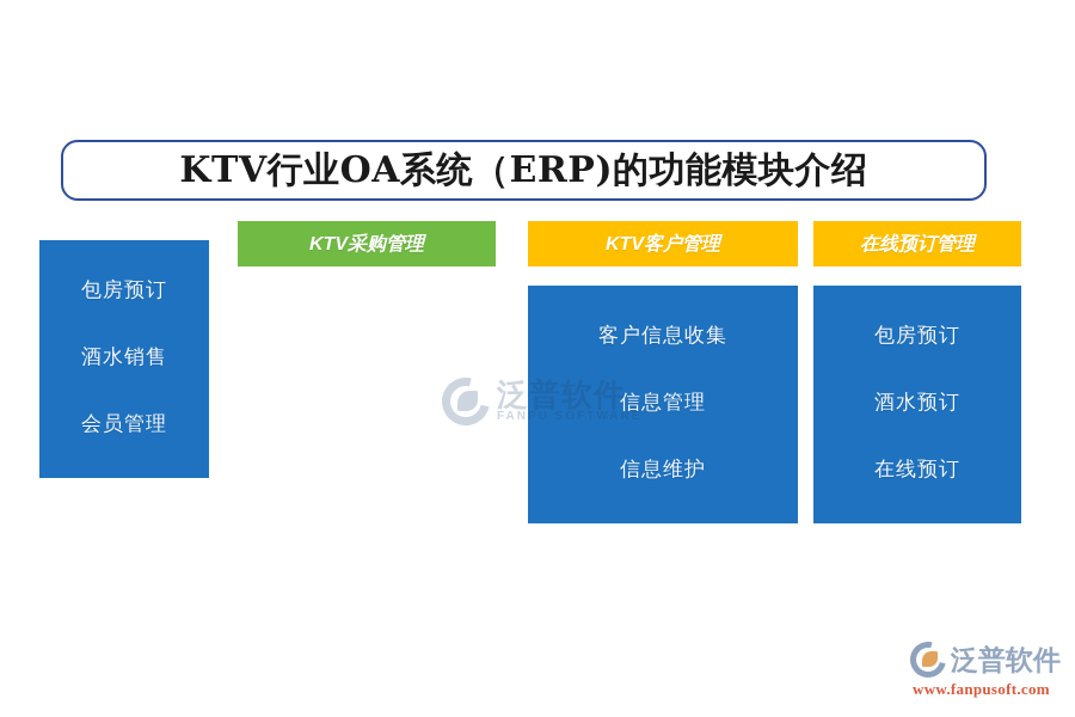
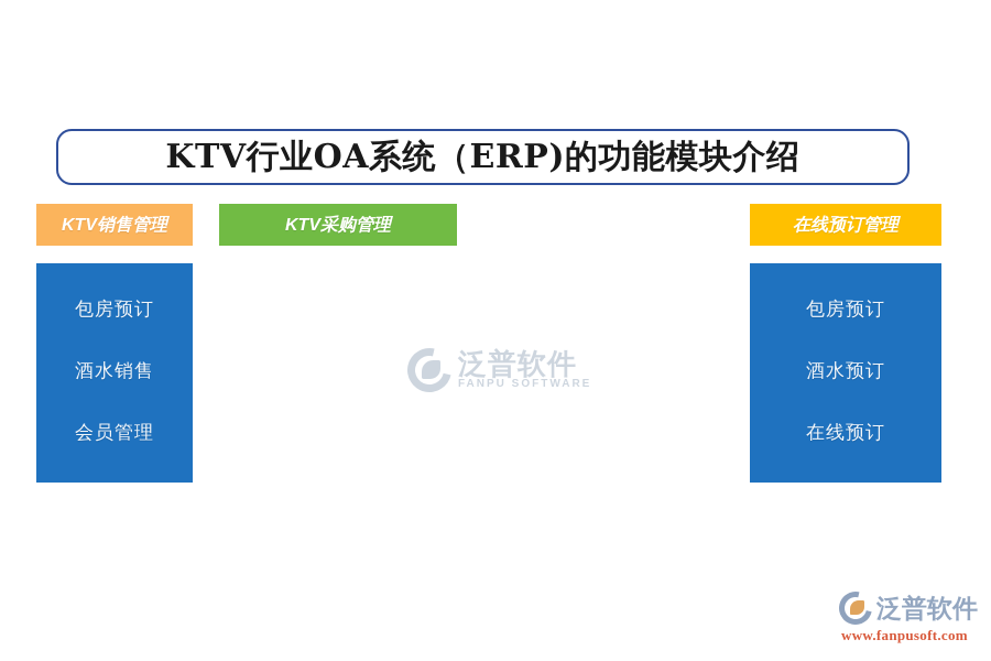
  KTV行业OA系统（ERP)的功能模块介绍
+ KTV销售管理
  包房预订
  酒水销售
  会员管理
  KTV采购管理
- KTV客户管理
- 客户信息收集
- 信息管理
- 信息维护
  在线预订管理
  包房预订
  酒水预订
  在线预订
  泛普软件
  FANPU SOFTWARE
  泛普软件
  www.fanpusoft.com
